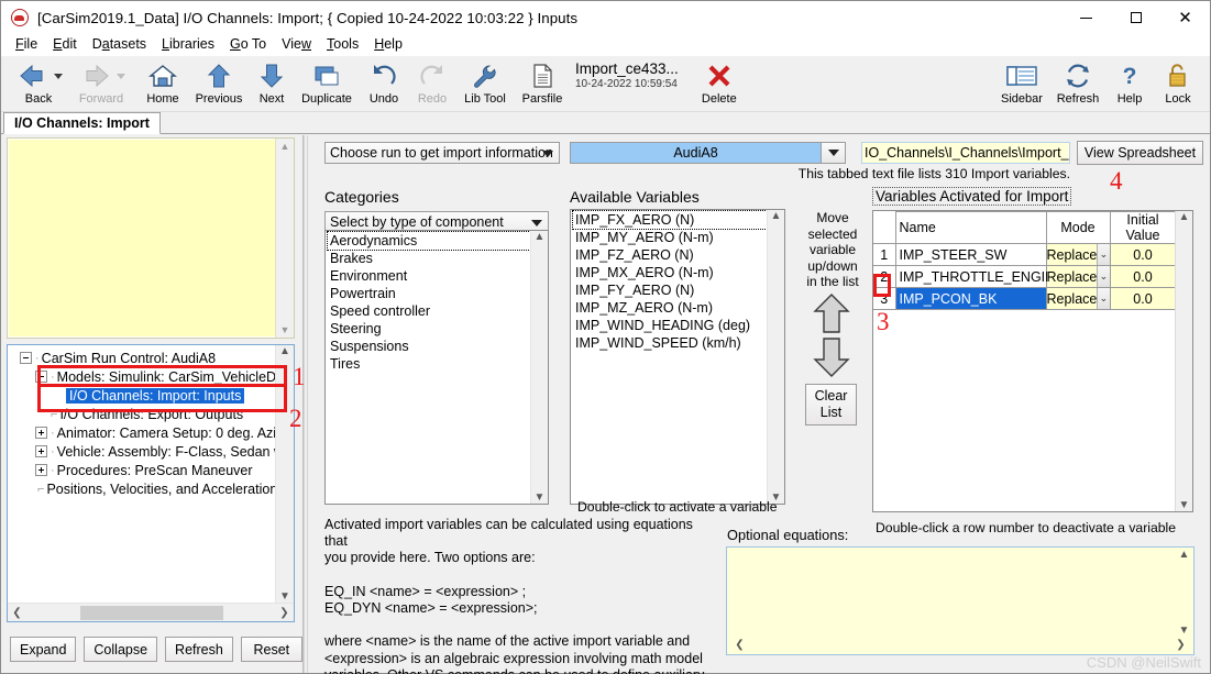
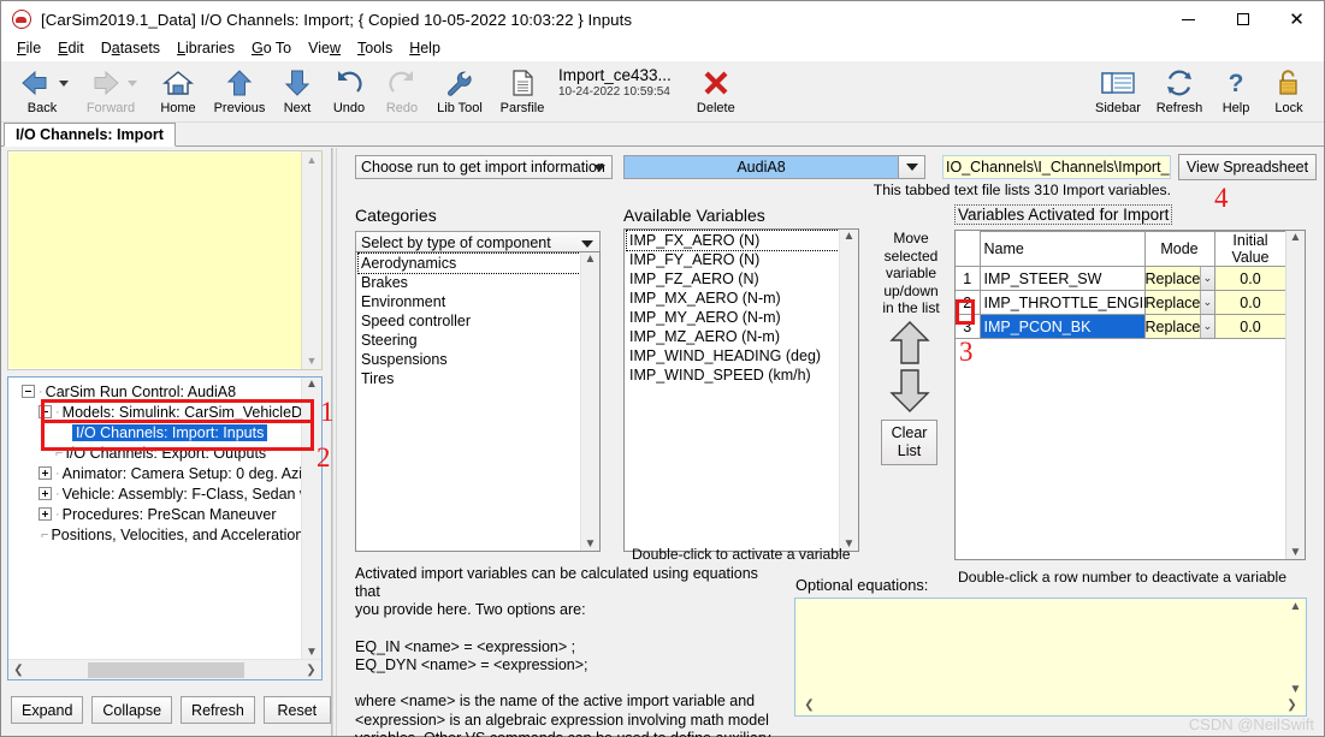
- [CarSim2019.1_Data] I/O Channels: Import; { Copied 10-24-2022 10:03:22 } Inputs
+ [CarSim2019.1_Data] I/O Channels: Import; { Copied 10-05-2022 10:03:22 } Inputs
  ✕
  File
  Edit
  Datasets
  Libraries
  Go To
  View
  Tools
  Help
  Back
  Forward
  Home
  Previous
  Next
- Duplicate
  Undo
  Redo
  Lib Tool
  Parsfile
  Import_ce433...
  10-24-2022 10:59:54
  Delete
  Sidebar
  Refresh
  ?
  Help
  Lock
  I/O Channels: Import
  ▲
  ▼
  ·
  CarSim Run Control: AudiA8
  ·
  Models: Simulink: CarSim_VehicleD
  I/O Channels: Import: Inputs
  ⌐
  I/O Channels: Export: Outputs
  ·
  Animator: Camera Setup: 0 deg. Az
  ·
  Vehicle: Assembly: F-Class, Sedan
  ·
  Procedures: PreScan Maneuver
  ⌐
  Positions, Velocities, and Acceleration
  ▲
  ▼
  ❮
  ❯
  Expand
  Collapse
  Refresh
  Reset
  Choose run to get import information
  AudiA8
  IO_Channels\I_Channels\Import_
  View Spreadsheet
  This tabbed text file lists 310 Import variables.
  Categories
  Select by type of component
  Aerodynamics
  Brakes
  Environment
- Powertrain
  Speed controller
  Steering
  Suspensions
  Tires
  ▲
  ▼
  Available Variables
  IMP_FX_AERO (N)
- IMP_MY_AERO (N-m)
+ IMP_FY_AERO (N)
  IMP_FZ_AERO (N)
  IMP_MX_AERO (N-m)
- IMP_FY_AERO (N)
+ IMP_MY_AERO (N-m)
  IMP_MZ_AERO (N-m)
  IMP_WIND_HEADING (deg)
  IMP_WIND_SPEED (km/h)
  ▲
  ▼
  Double-click to activate a variable
  Move selected variable up/down in the list
  Clear
  List
  Variables Activated for Import
  	Name	Mode	Initial Value
  1	IMP_STEER_SW	Replace ⌄	0.0
  2	IMP_THROTTLE_ENGI	Replace ⌄	0.0
  3	IMP_PCON_BK	Replace ⌄	0.0
  ▲
  ▼
  Double-click a row number to deactivate a variable
  Activated import variables can be calculated using equations that
  you provide here. Two options are:
  EQ_IN <name> = <expression> ;
  EQ_DYN <name> = <expression>;
  where <name> is the name of the active import variable and
  <expression> is an algebraic expression involving math model
  Optional equations:
  ▲
  ▼
  ❮
  ❯
  CSDN @NeilSwift
  1
  2
  3
  4
